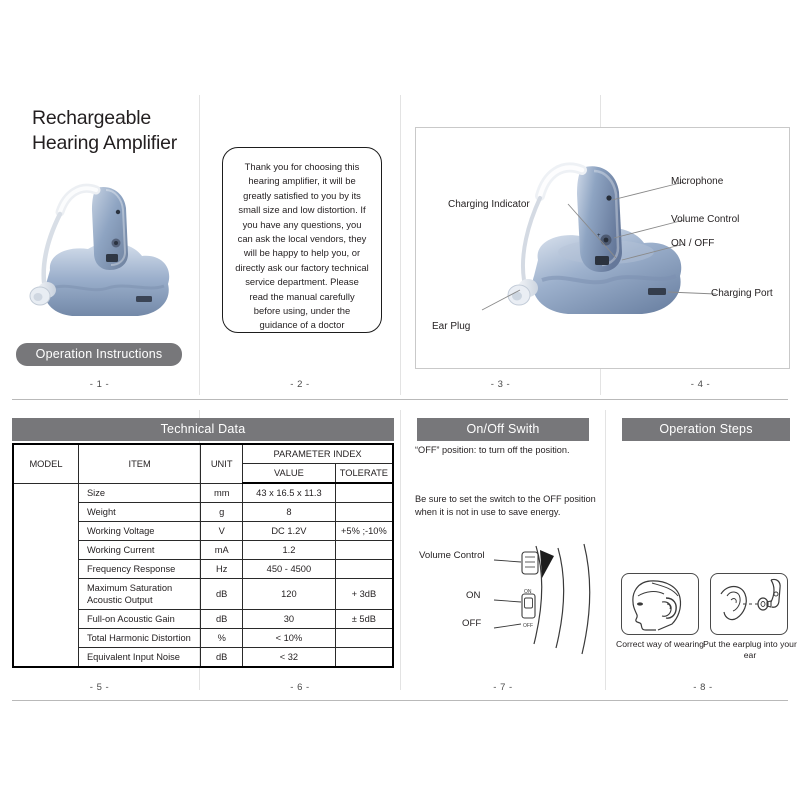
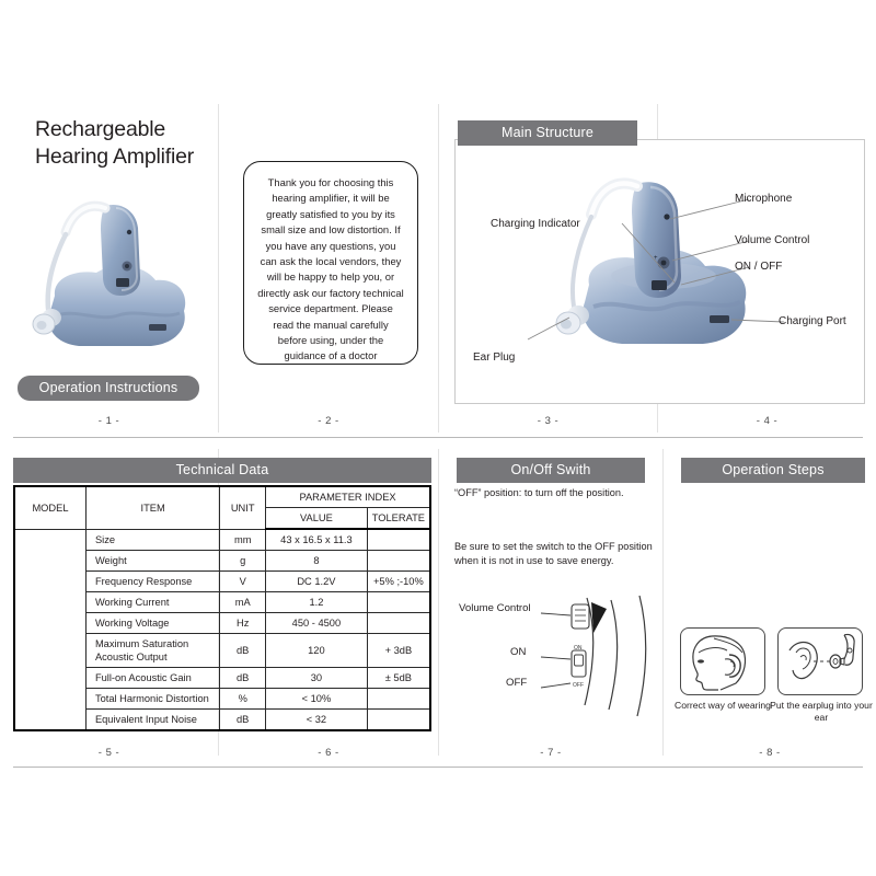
  Rechargeable
  Hearing Amplifier
  Operation Instructions
  - 1 -
  Thank you for choosing this hearing amplifier, it will be greatly satisfied to you by its small size and low distortion. If you have any questions, you can ask the local vendors, they will be happy to help you, or directly ask our factory technical service department. Please read the manual carefully before using, under the guidance of a doctor
  - 2 -
  Charging Indicator
  Microphone
  Volume Control
  ON / OFF
  Ear Plug
  Charging Port
+ Main Structure
  - 3 -
  - 4 -
  Technical Data
  MODEL	ITEM	UNIT	PARAMETER INDEX
  VALUE	TOLERATE
  	Size	mm	43 x 16.5 x 11.3
  Weight	g	8
- Working Voltage	V	DC 1.2V	+5% ;-10%
+ Frequency Response	V	DC 1.2V	+5% ;-10%
  Working Current	mA	1.2
- Frequency Response	Hz	450 - 4500
+ Working Voltage	Hz	450 - 4500
  Maximum Saturation Acoustic Output	dB	120	+ 3dB
  Full-on Acoustic Gain	dB	30	± 5dB
  Total Harmonic Distortion	%	< 10%
  Equivalent Input Noise	dB	< 32
  - 5 -
  - 6 -
  On/Off Swith
  “OFF” position: to turn off the position.
  Be sure to set the switch to the OFF position when it is not in use to save energy.
  Volume Control
  ON
  OFF
  - 7 -
  Operation Steps
  Correct way of wearing
  Put the earplug into your ear
  - 8 -
